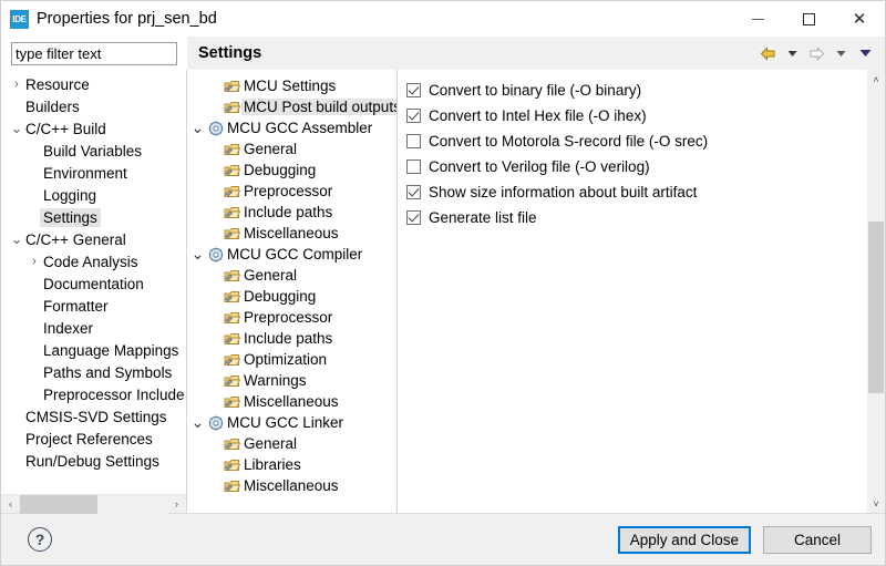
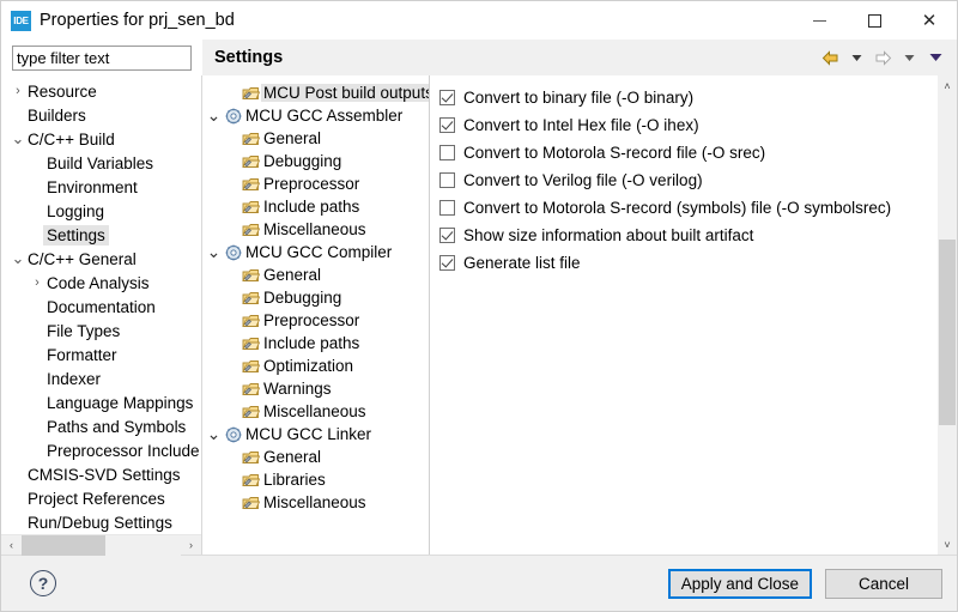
  IDE
  Properties for prj_sen_bd
  ✕
  type filter text
  Settings
  ›
  Resource
  Builders
  ⌄
  C/C++ Build
  Build Variables
  Environment
  Logging
  Settings
  ⌄
  C/C++ General
  ›
  Code Analysis
  Documentation
+ File Types
  Formatter
  Indexer
  Language Mappings
  Paths and Symbols
  Preprocessor Include
  CMSIS-SVD Settings
  Project References
  Run/Debug Settings
  ‹
  ›
- MCU Settings
  MCU Post build output
  ⌄
  MCU GCC Assembler
  General
  Debugging
  Preprocessor
  Include paths
  Miscellaneous
  ⌄
  MCU GCC Compiler
  General
  Debugging
  Preprocessor
  Include paths
  Optimization
  Warnings
  Miscellaneous
  ⌄
  MCU GCC Linker
  General
  Libraries
  Miscellaneous
  Convert to binary file (-O binary)
  Convert to Intel Hex file (-O ihex)
  Convert to Motorola S-record file (-O srec)
  Convert to Verilog file (-O verilog)
+ Convert to Motorola S-record (symbols) file (-O symbolsrec)
  Show size information about built artifact
  Generate list file
  ˄
  ˅
  ?
  Apply and Close
  Cancel
